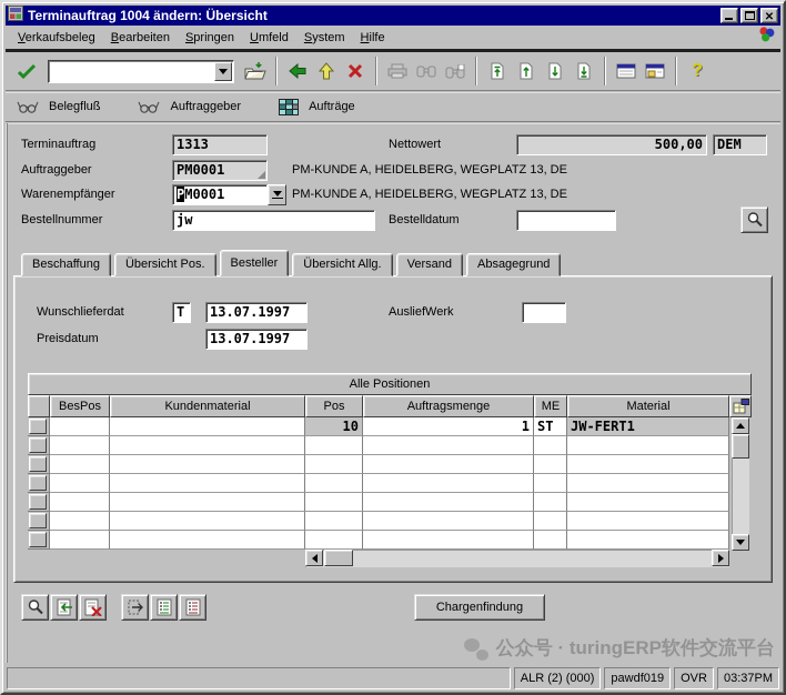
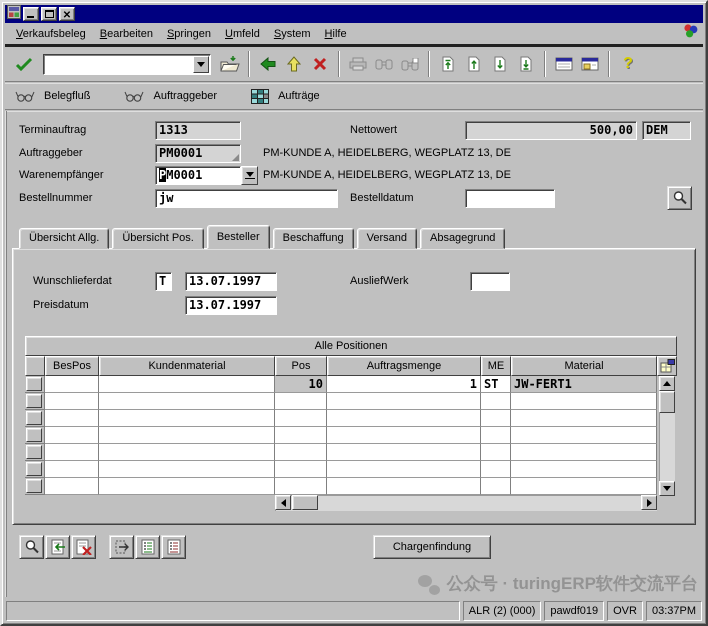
- Terminauftrag 1004 ändern: Übersicht
  Verkaufsbeleg
  Bearbeiten
  Springen
  Umfeld
  System
  Hilfe
  Belegfluß
  Auftraggeber
  Aufträge
  Terminauftrag
  1313
  Nettowert
  500,00
  DEM
  Auftraggeber
  PM0001
  PM-KUNDE A, HEIDELBERG, WEGPLATZ 13, DE
  Warenempfänger
  PM0001
  PM-KUNDE A, HEIDELBERG, WEGPLATZ 13, DE
  Bestellnummer
  jw
  Bestelldatum
- Beschaffung
+ Übersicht Allg.
  Übersicht Pos.
  Besteller
- Übersicht Allg.
+ Beschaffung
  Versand
  Absagegrund
  Wunschlieferdat
  T
  13.07.1997
  AusliefWerk
  Preisdatum
  13.07.1997
  Alle Positionen
  BesPos
  Kundenmaterial
  Pos
  Auftragsmenge
  ME
  Material
  10
  1
  ST
  JW-FERT1
  Chargenfindung
  公众号 · turingERP软件交流平台
  ALR (2) (000)
  pawdf019
  OVR
  03:37PM
